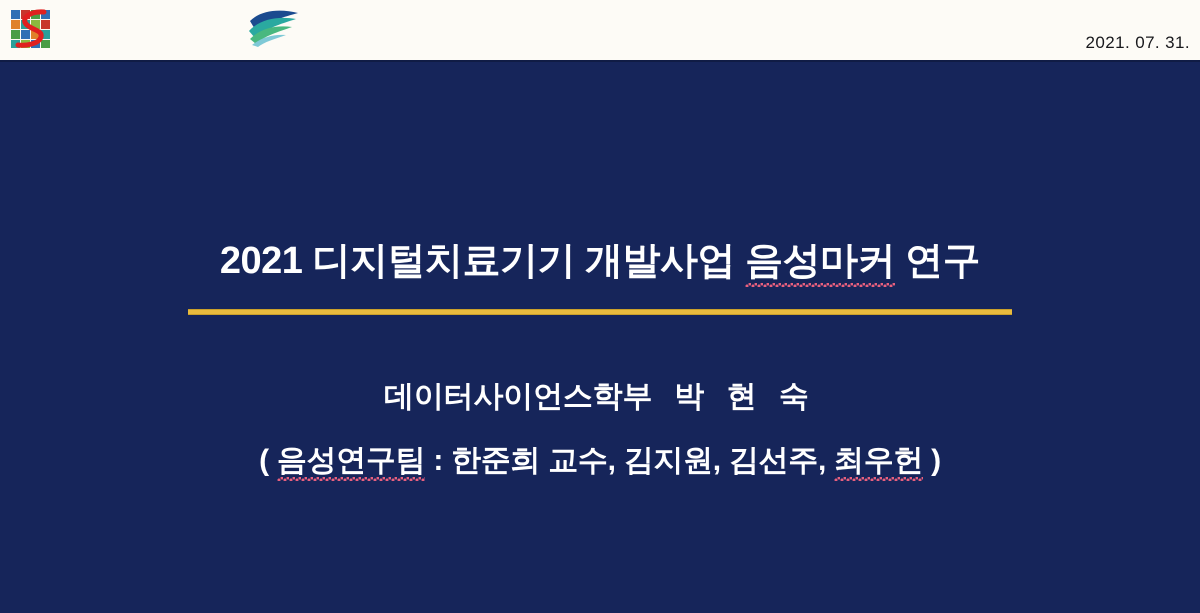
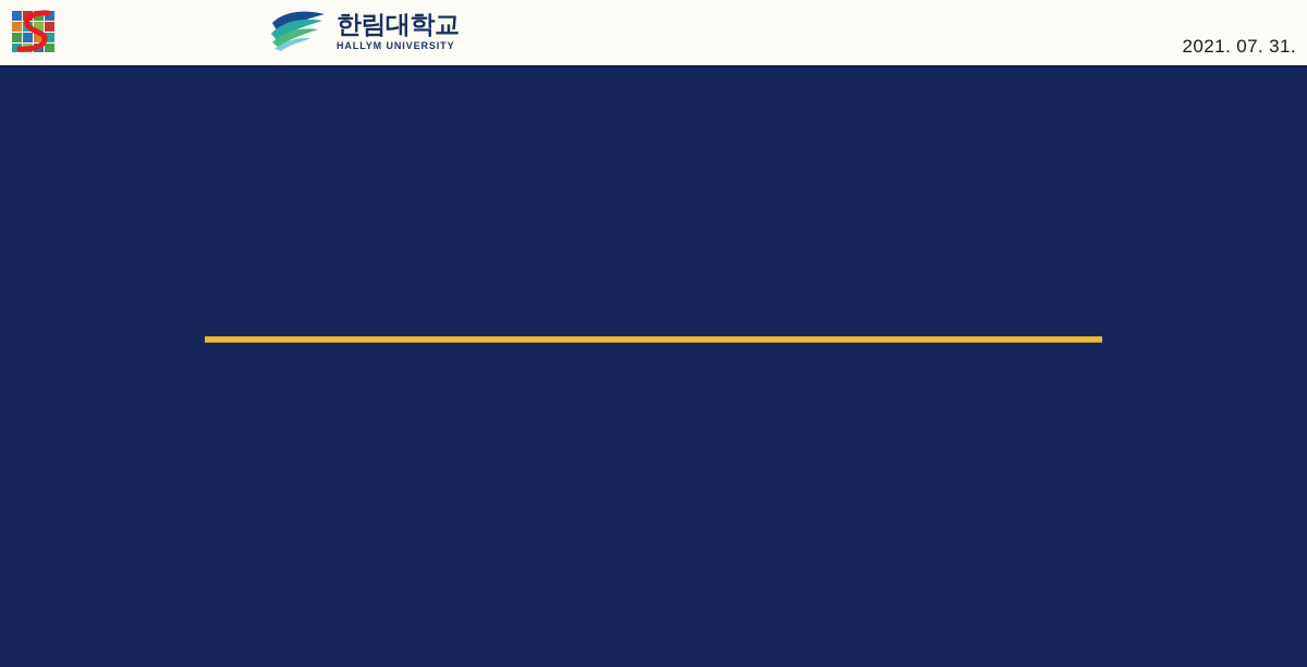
+ 한림대학교
+ HALLYM UNIVERSITY
  2021. 07. 31.
- 2021 디지털치료기기 개발사업 음성마커 연구
- 데이터사이언스학부 박 현 숙
- ( 음성연구팀 : 한준희 교수, 김지원, 김선주, 최우헌 )
